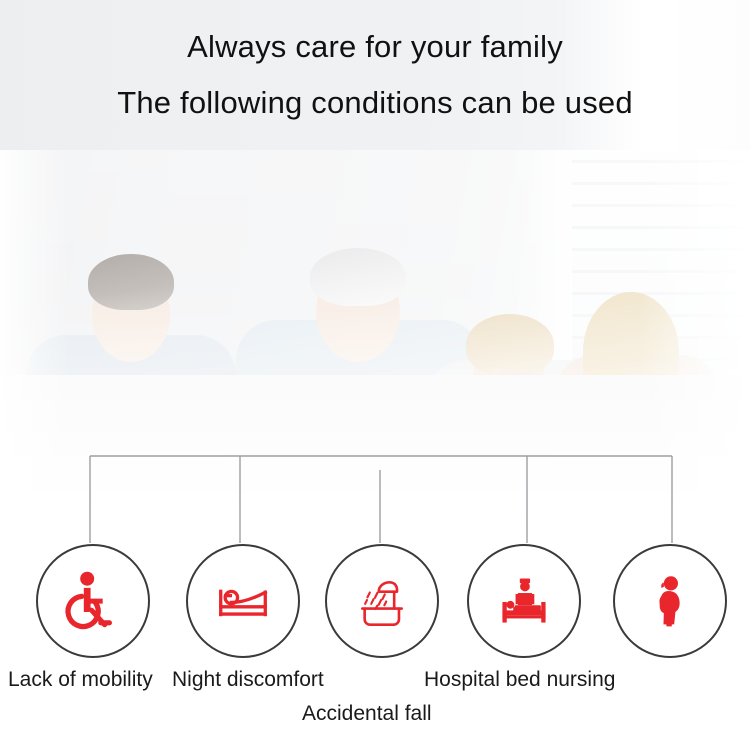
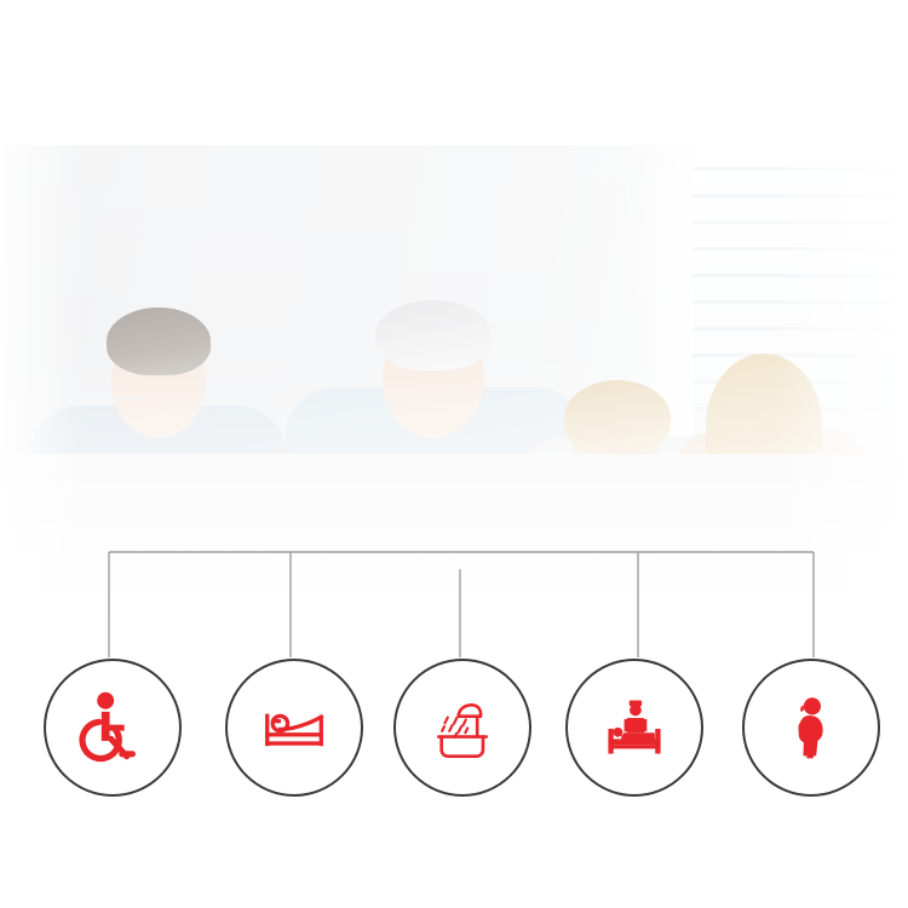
- Always care for your family
- The following conditions can be used
- Lack of mobility
- Night discomfort
- Hospital bed nursing
- Accidental fall
